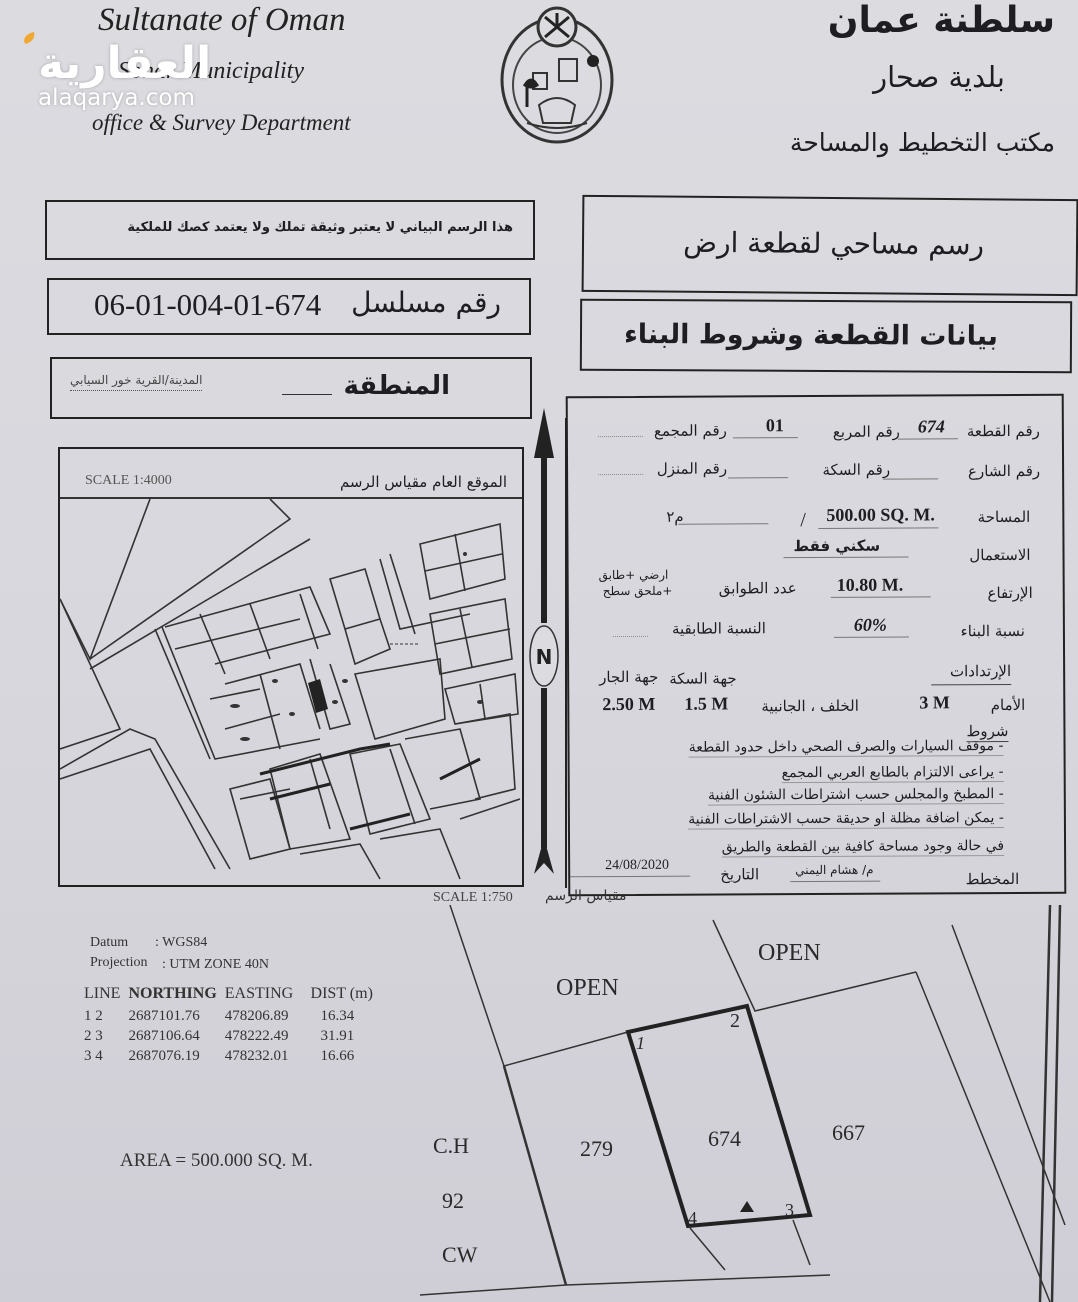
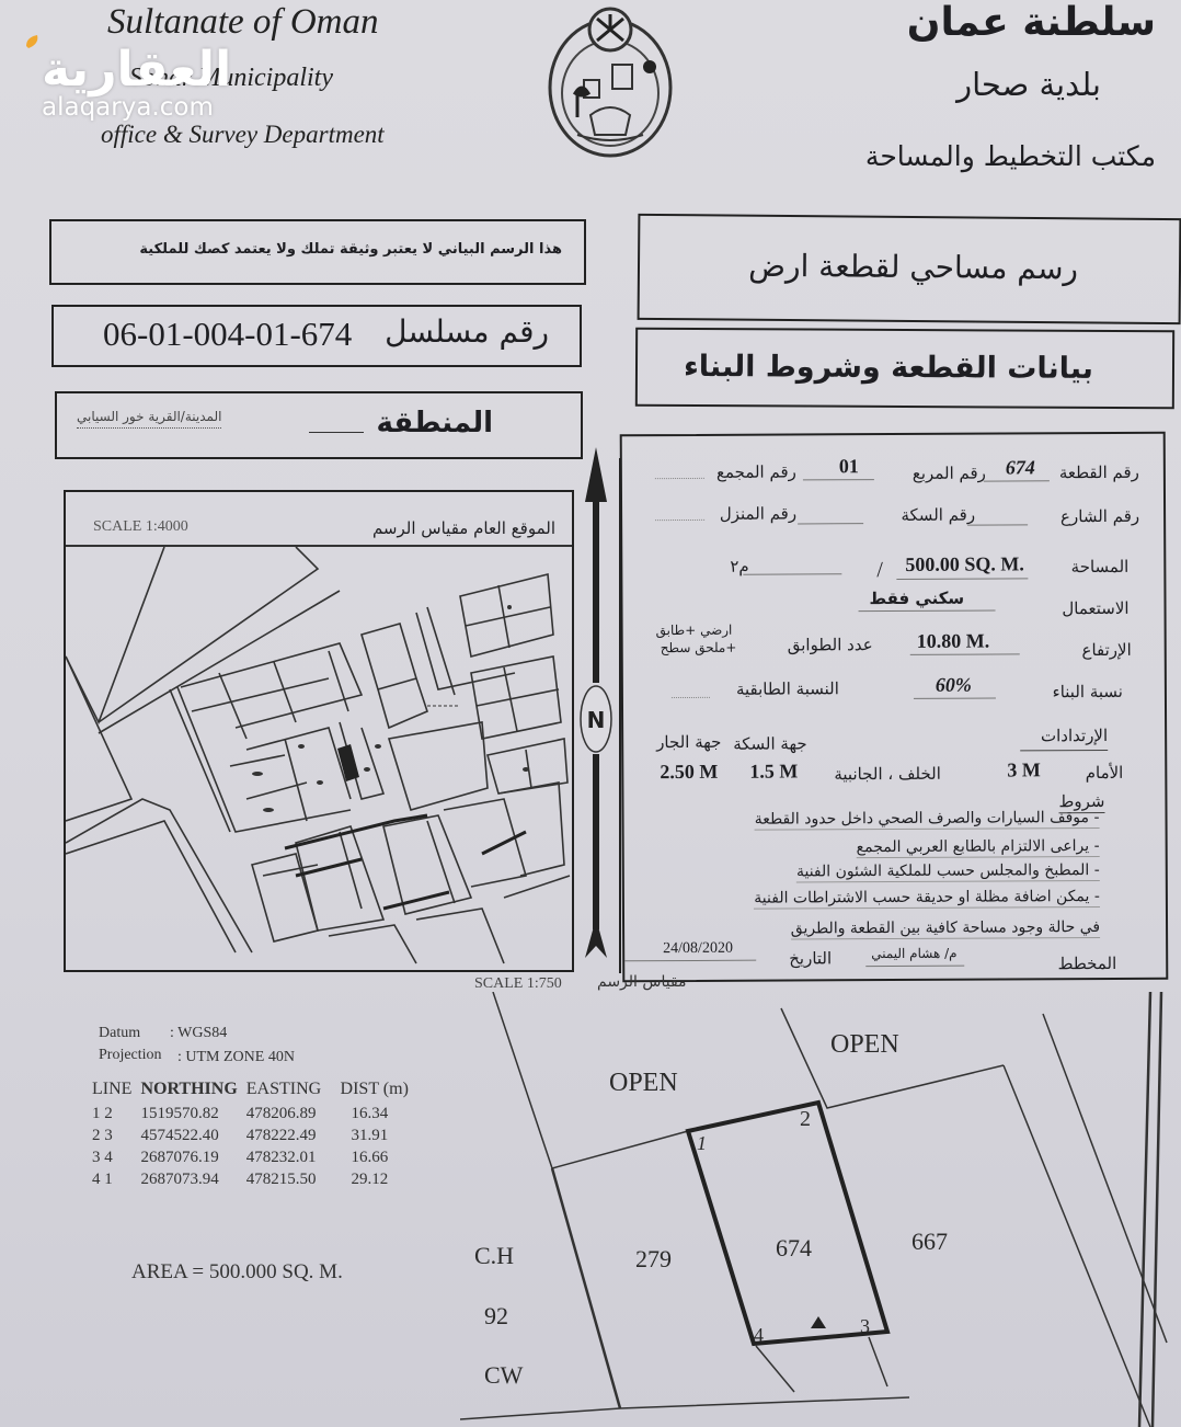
  Sultanate of Oman
  Sohar Municipality
  office & Survey Department
  سلطنة عمان
  بلدية صحار
  مكتب التخطيط والمساحة
  العقارية
  alaqarya.com
  هذا الرسم البياني لا يعتبر وثيقة تملك ولا يعتمد كصك للملكية
  رقم مسلسل
  06-01-004-01-674
  المنطقة
  المدينة/القرية خور السيابي
  رسم مساحي لقطعة ارض
  بيانات القطعة وشروط البناء
  رقم القطعة
  674
  رقم المربع
  01
  رقم المجمع
  رقم الشارع
  رقم السكة
  رقم المنزل
  المساحة
  500.00 SQ. M.
  /
  م٢
  الاستعمال
  سكني فقط
  الإرتفاع
  10.80 M.
  عدد الطوابق
  ارضي +طابق
  +ملحق سطح
  نسبة البناء
  60%
  النسبة الطابقية
  الإرتدادات
  جهة السكة
  جهة الجار
  الأمام
  3 M
  الخلف ، الجانبية
  1.5 M
  2.50 M
  شروط
  - موقف السيارات والصرف الصحي داخل حدود القطعة
  - يراعى الالتزام بالطابع العربي المجمع
- - المطبخ والمجلس حسب اشتراطات الشئون الفنية
+ - المطبخ والمجلس حسب للملكية الشئون الفنية
  - يمكن اضافة مظلة او حديقة حسب الاشتراطات الفنية
  في حالة وجود مساحة كافية بين القطعة والطريق
  المخطط
  م/ هشام اليمني
  التاريخ
  24/08/2020
  SCALE 1:4000
  الموقع العام مقياس الرسم
  N
  Datum
  : WGS84
  Projection
  : UTM ZONE 40N
  LINE	NORTHING	EASTING	DIST (m)
- 1 2	2687101.76	478206.89	16.34
+ 1 2	1519570.82	478206.89	16.34
- 2 3	2687106.64	478222.49	31.91
+ 2 3	4574522.40	478222.49	31.91
  3 4	2687076.19	478232.01	16.66
+ 4 1	2687073.94	478215.50	29.12
  AREA = 500.000 SQ. M.
  SCALE 1:750
  مقياس الرسم
  OPEN
  OPEN
  674
  279
  667
  C.H
  92
  CW
  1
  2
  3
  4
